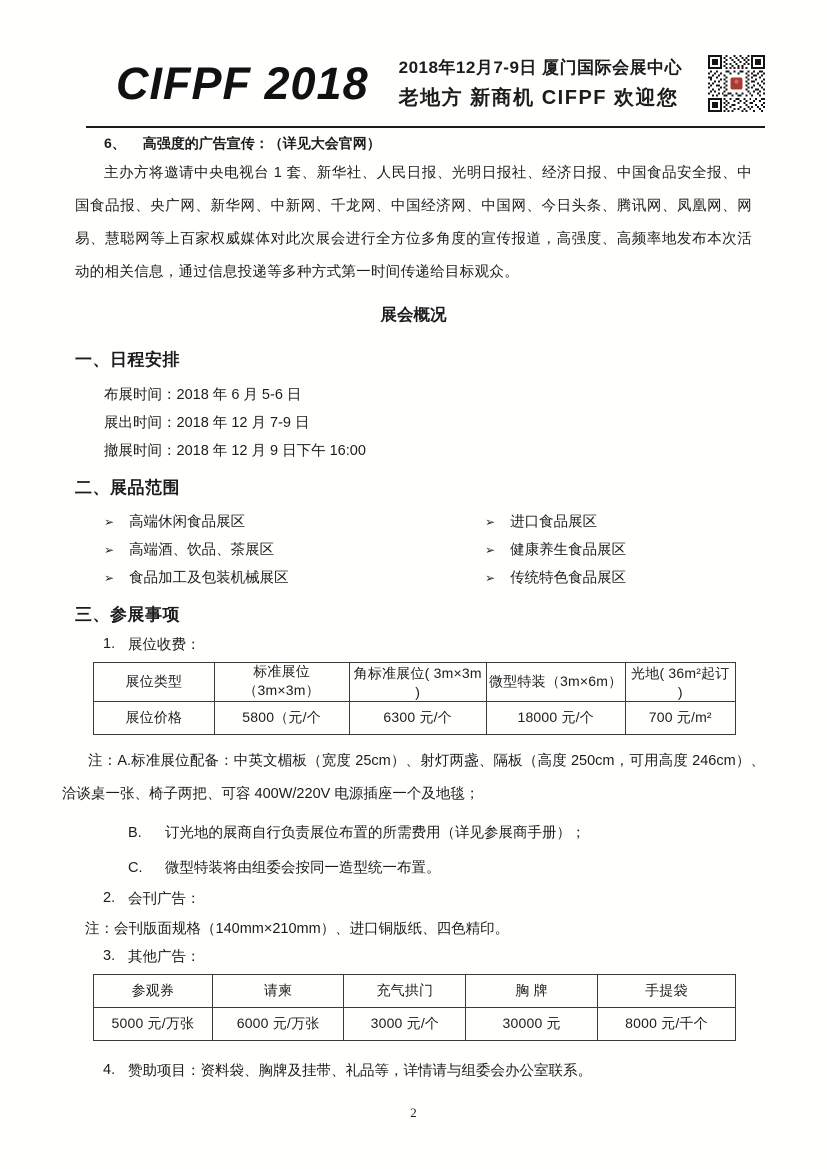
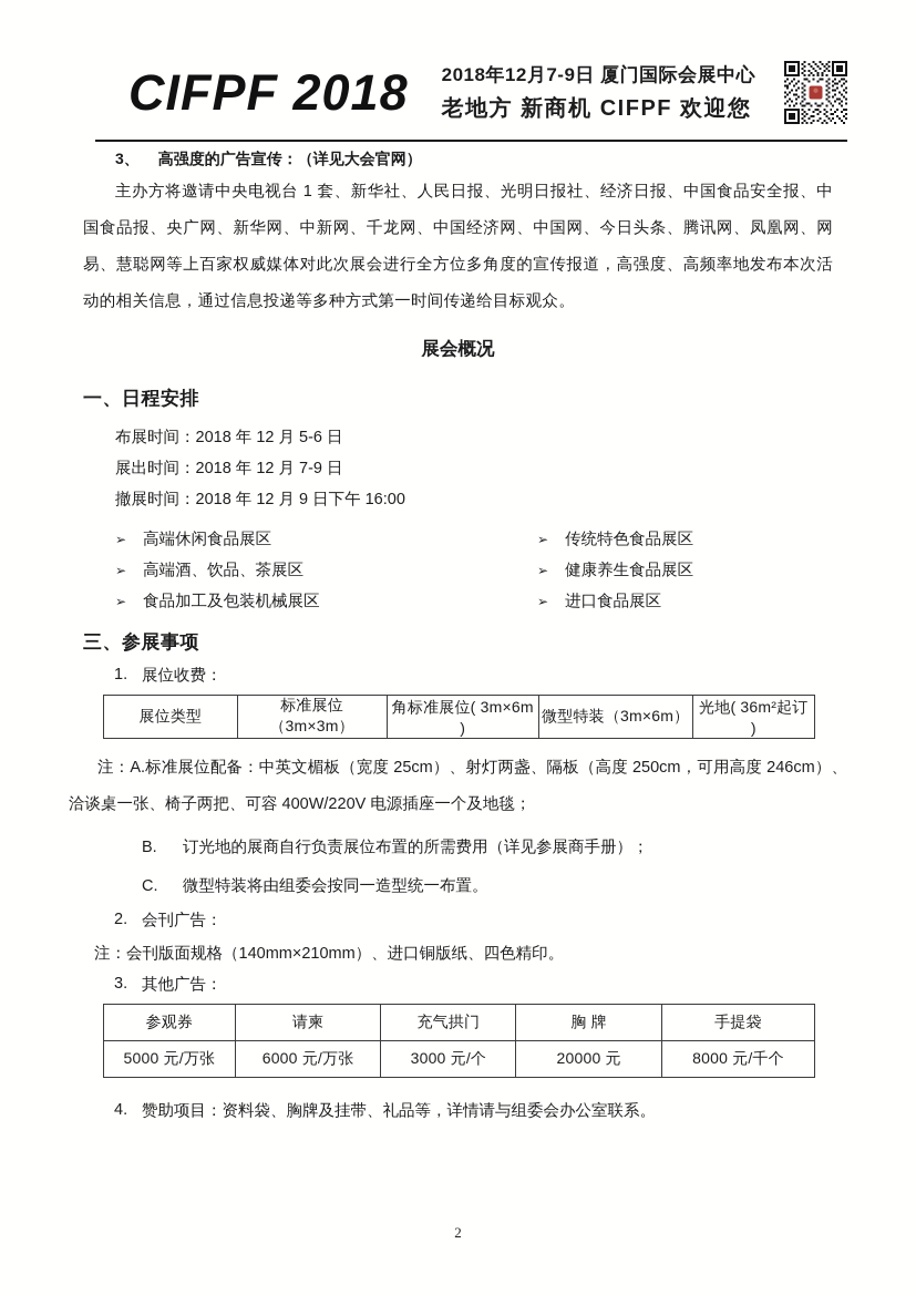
  CIFPF 2018
  2018年12月7-9日 厦门国际会展中心
  老地方 新商机 CIFPF 欢迎您
- 6、 高强度的广告宣传：（详见大会官网）
+ 3、 高强度的广告宣传：（详见大会官网）
  主办方将邀请中央电视台 1 套、新华社、人民日报、光明日报社、经济日报、中国食品安全报、中国食品报、央广网、新华网、中新网、千龙网、中国经济网、中国网、今日头条、腾讯网、凤凰网、网易、慧聪网等上百家权威媒体对此次展会进行全方位多角度的宣传报道，高强度、高频率地发布本次活动的相关信息，通过信息投递等多种方式第一时间传递给目标观众。
  展会概况
  一、日程安排
- 布展时间：2018 年 6 月 5-6 日
+ 布展时间：2018 年 12 月 5-6 日
  展出时间：2018 年 12 月 7-9 日
  撤展时间：2018 年 12 月 9 日下午 16:00
- 二、展品范围
  ➢
  高端休闲食品展区
  ➢
- 进口食品展区
+ 传统特色食品展区
  ➢
  高端酒、饮品、茶展区
  ➢
  健康养生食品展区
  ➢
  食品加工及包装机械展区
  ➢
- 传统特色食品展区
+ 进口食品展区
  三、参展事项
  1.
  展位收费：
- 展位类型	标准展位（3m×3m）	角标准展位( 3m×3m )	微型特装（3m×6m）	光地( 36m²起订 )
+ 展位类型	标准展位（3m×3m）	角标准展位( 3m×6m )	微型特装（3m×6m）	光地( 36m²起订 )
- 展位价格	5800（元/个	6300 元/个	18000 元/个	700 元/m²
  注：A.标准展位配备：中英文楣板（宽度 25cm）、射灯两盏、隔板（高度 250cm，可用高度 246cm）、洽谈桌一张、椅子两把、可容 400W/220V 电源插座一个及地毯；
  B.
  订光地的展商自行负责展位布置的所需费用（详见参展商手册）；
  C.
  微型特装将由组委会按同一造型统一布置。
  2.
  会刊广告：
  注：会刊版面规格（140mm×210mm）、进口铜版纸、四色精印。
  3.
  其他广告：
  参观券	请柬	充气拱门	胸 牌	手提袋
- 5000 元/万张	6000 元/万张	3000 元/个	30000 元	8000 元/千个
+ 5000 元/万张	6000 元/万张	3000 元/个	20000 元	8000 元/千个
  4.
  赞助项目：资料袋、胸牌及挂带、礼品等，详情请与组委会办公室联系。
  2
